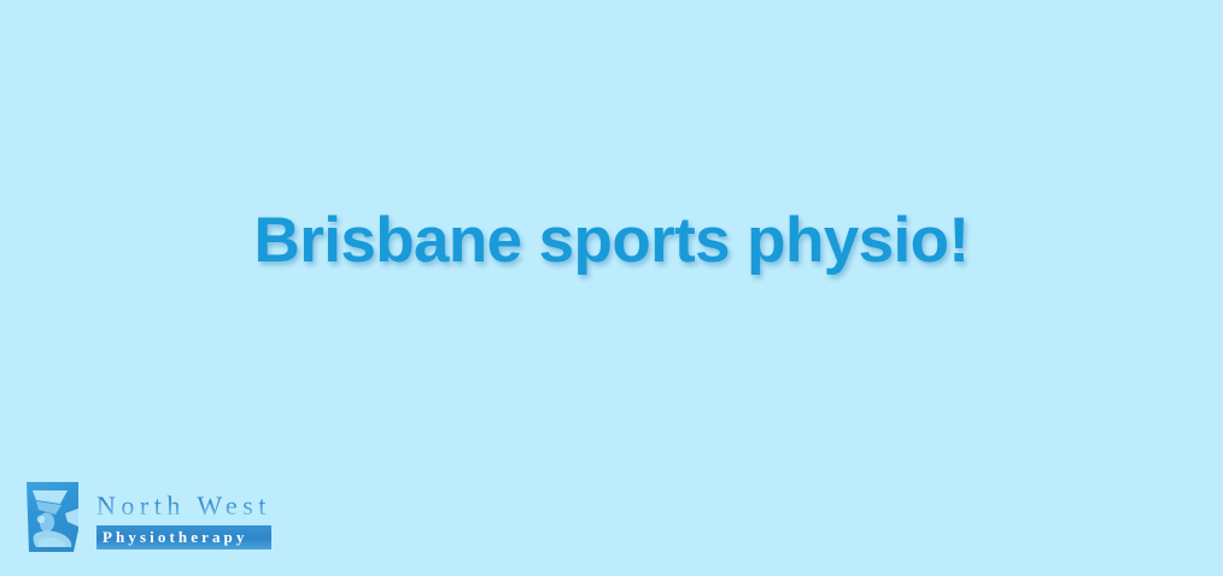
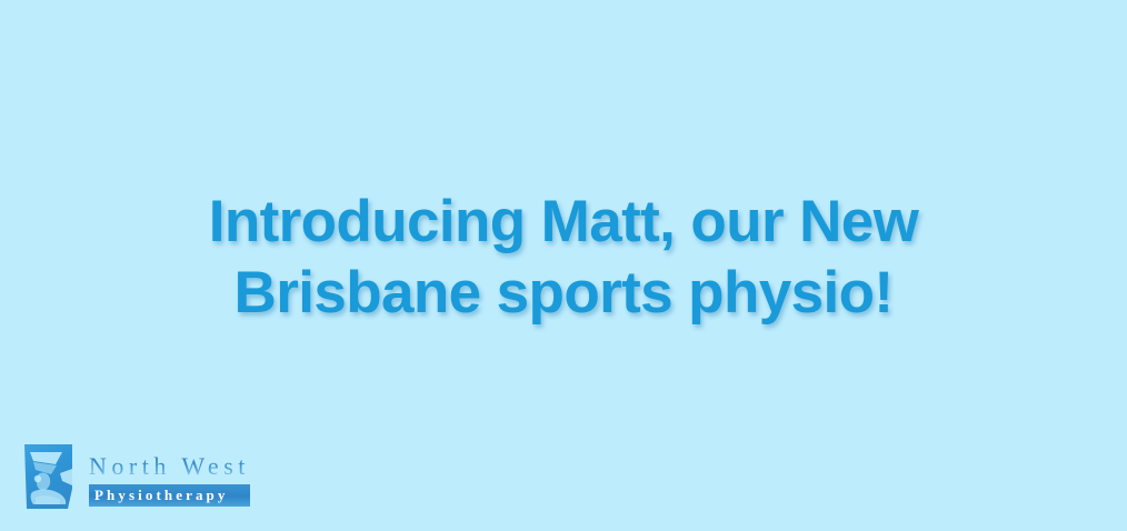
+ Introducing Matt, our New
  Brisbane sports physio!
  North West
  Physiotherapy
